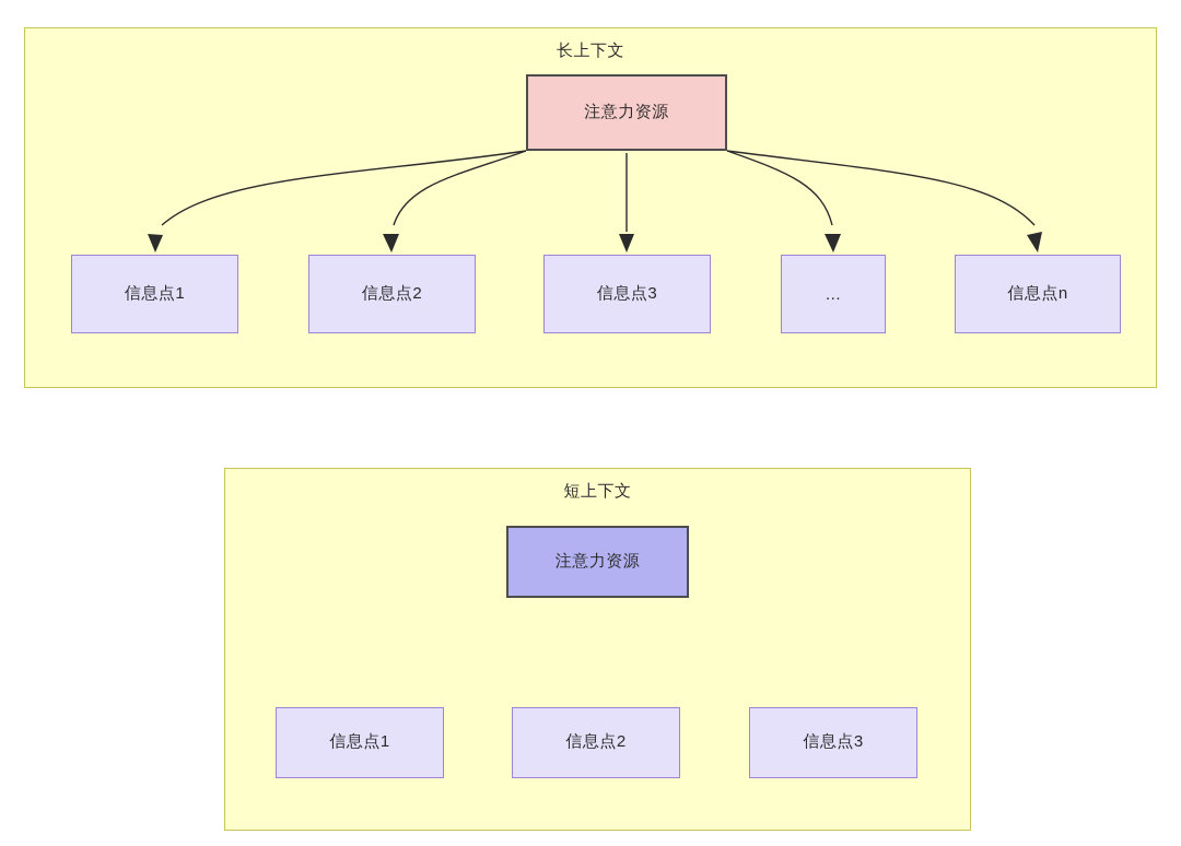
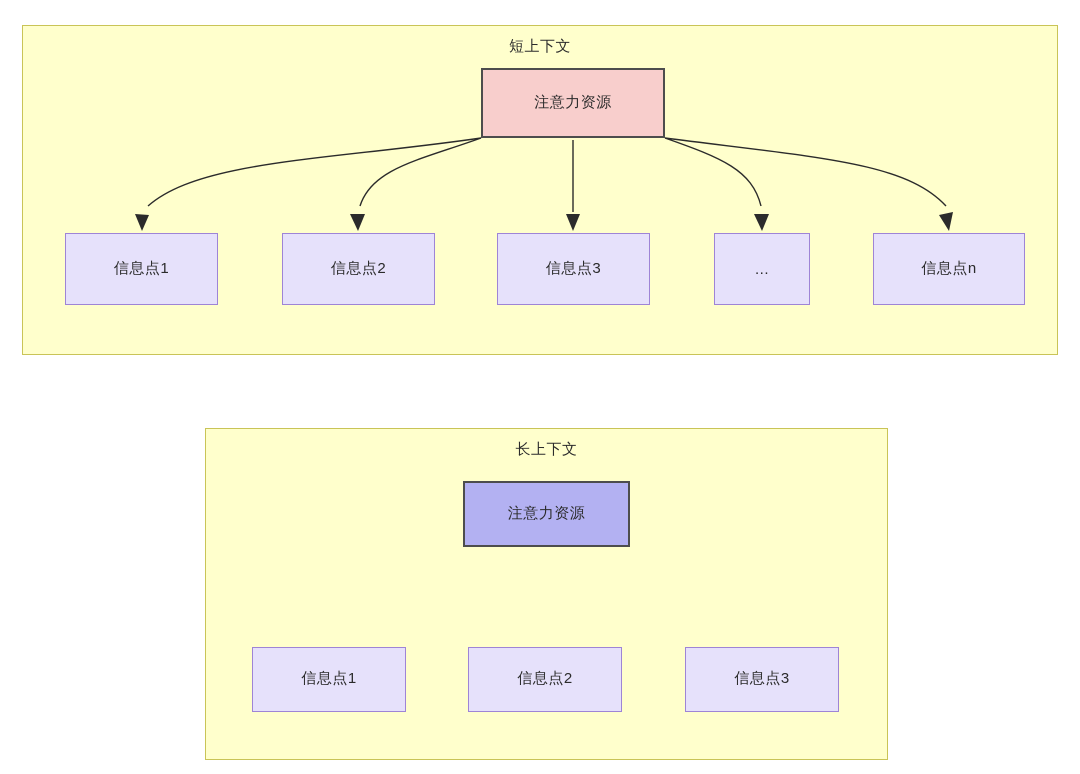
- 长上下文
+ 短上下文
  注意力资源
  信息点1
  信息点2
  信息点3
  ...
  信息点n
- 短上下文
+ 长上下文
  注意力资源
  信息点1
  信息点2
  信息点3
